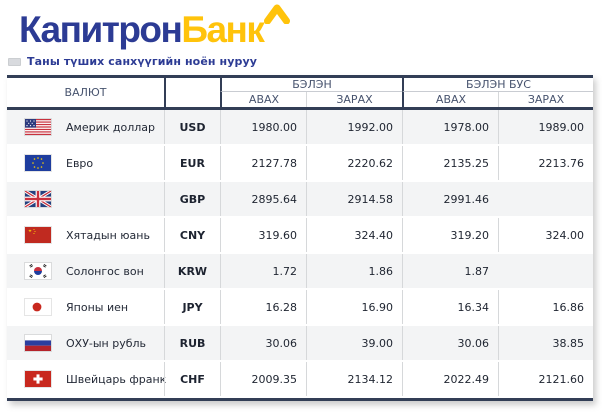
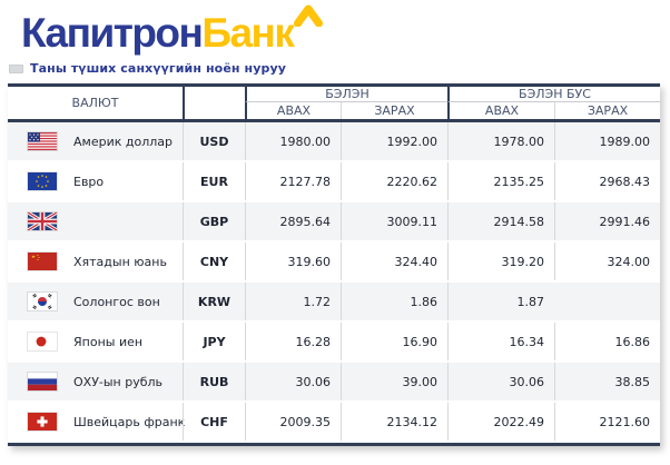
  КапитронБанк
  Таны түших санхүүгийн ноён нуруу
  ВАЛЮТ
  БЭЛЭН
  БЭЛЭН БУС
  АВАХ
  ЗАРАХ
  АВАХ
  ЗАРАХ
  Америк доллар
  USD
  1980.00
  1992.00
  1978.00
  1989.00
  Евро
  EUR
  2127.78
  2220.62
  2135.25
- 2213.76
+ 2968.43
  GBP
  2895.64
+ 3009.11
  2914.58
  2991.46
  Хятадын юань
  CNY
  319.60
  324.40
  319.20
  324.00
  Солонгос вон
  KRW
  1.72
  1.86
  1.87
  Японы иен
  JPY
  16.28
  16.90
  16.34
  16.86
  ОХУ-ын рубль
  RUB
  30.06
  39.00
  30.06
  38.85
  Швейцарь франк
  CHF
  2009.35
  2134.12
  2022.49
  2121.60
